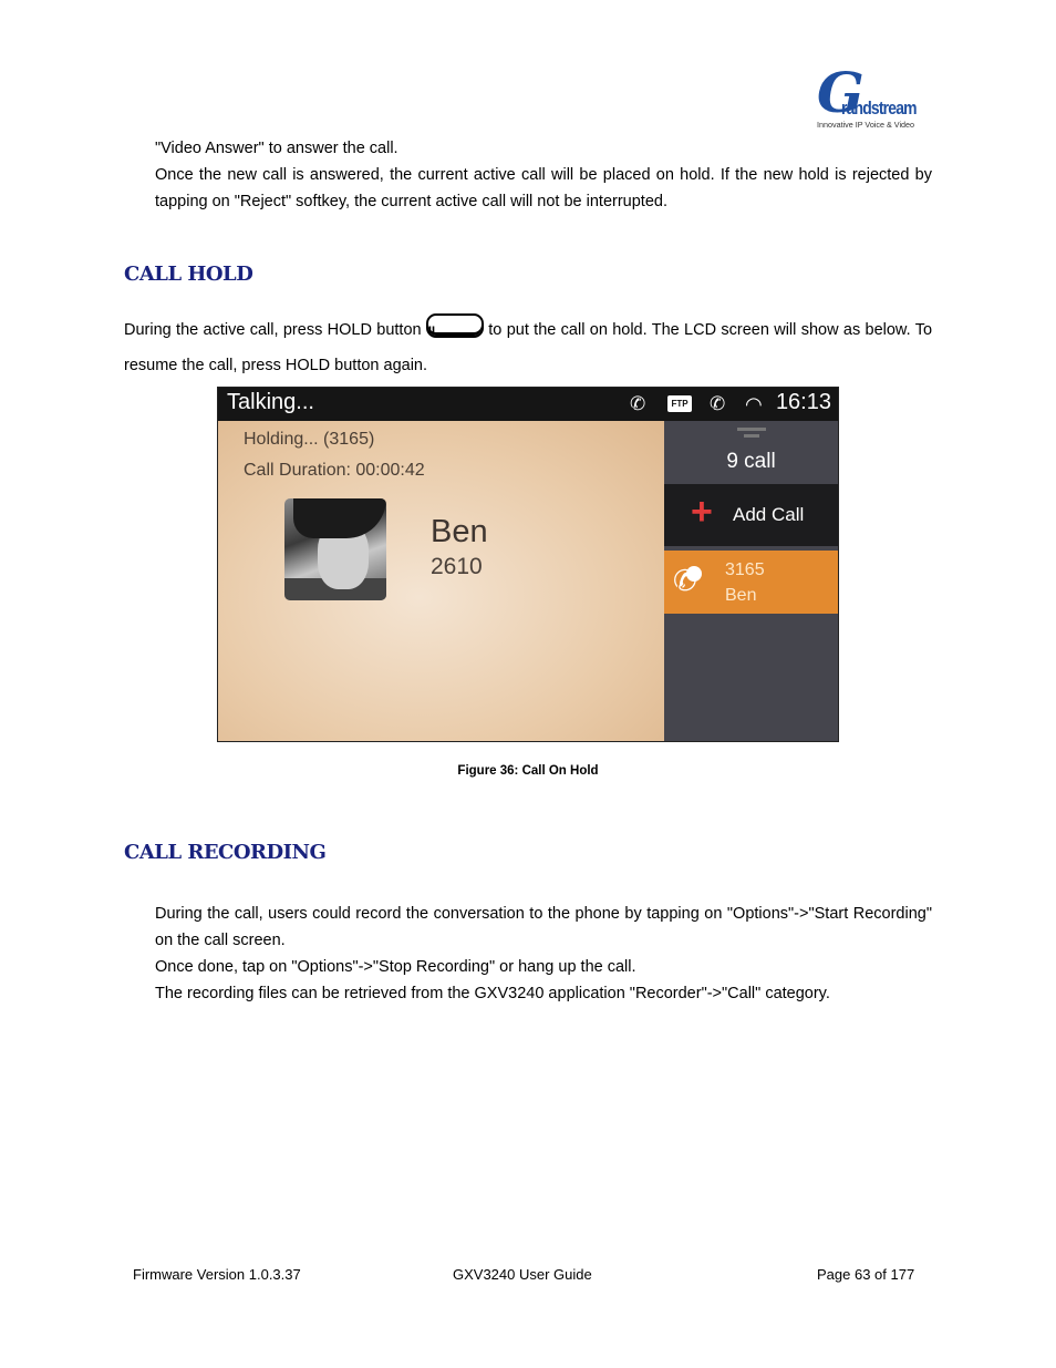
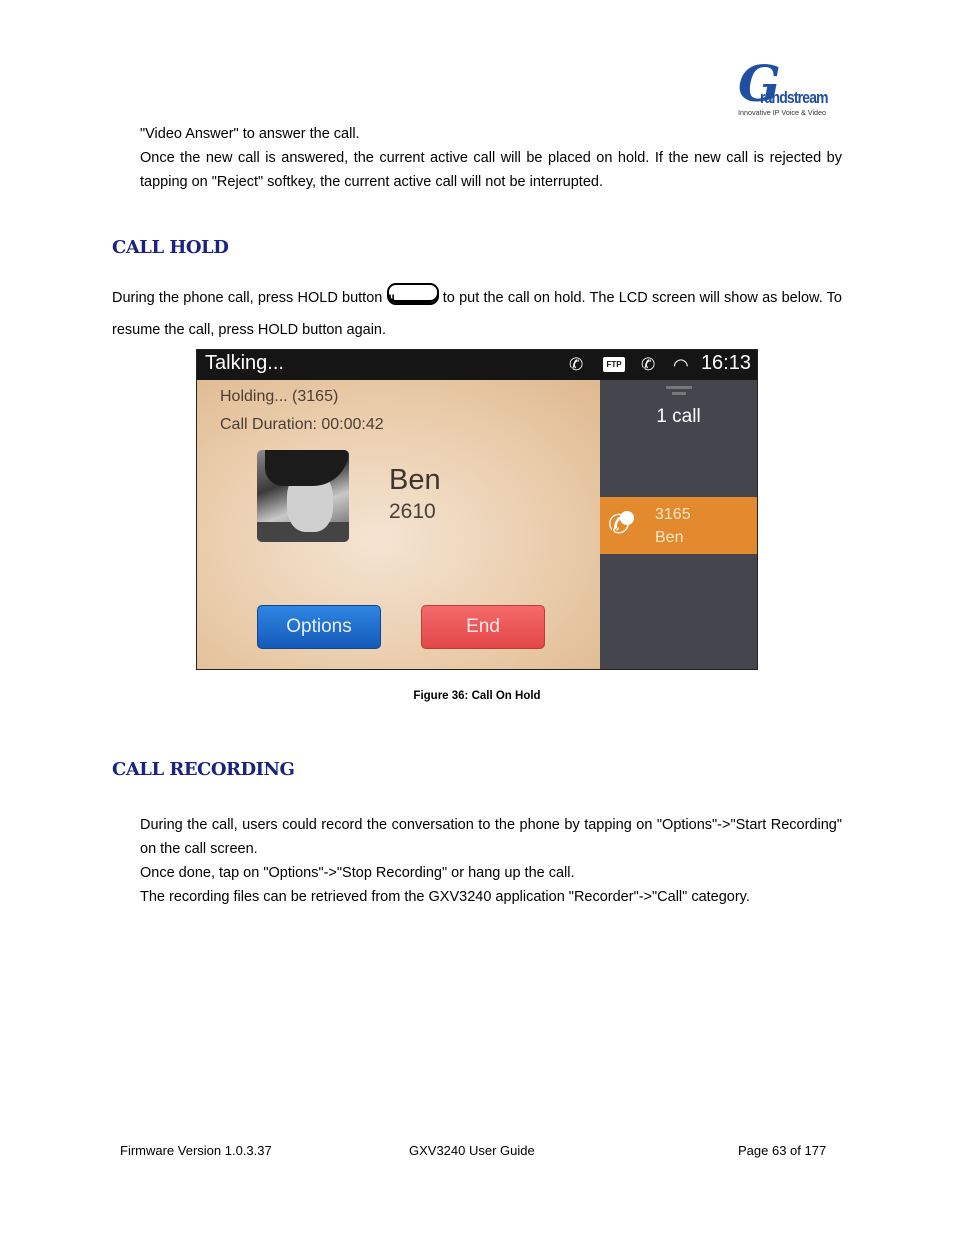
  G
  randstream
  Innovative IP Voice & Video
  "Video Answer" to answer the call.
- Once the new call is answered, the current active call will be placed on hold. If the new hold is rejected by tapping on "Reject" softkey, the current active call will not be interrupted.
+ Once the new call is answered, the current active call will be placed on hold. If the new call is rejected by tapping on "Reject" softkey, the current active call will not be interrupted.
  CALL HOLD
- During the active call, press HOLD button
+ During the phone call, press HOLD button
  II
  to put the call on hold. The LCD screen will show as below. To resume the call, press HOLD button again.
  Talking...
  ✆
  FTP
  ✆
  ◠
  16:13
  Holding... (3165)
  Call Duration: 00:00:42
  Ben
  2610
+ Options
+ End
- 9 call
+ 1 call
- +
- Add Call
  ✆
  3165
  Ben
  Figure 36: Call On Hold
  CALL RECORDING
  During the call, users could record the conversation to the phone by tapping on "Options"->"Start Recording" on the call screen.
  Once done, tap on "Options"->"Stop Recording" or hang up the call.
  The recording files can be retrieved from the GXV3240 application "Recorder"->"Call" category.
  Firmware Version 1.0.3.37
  GXV3240 User Guide
  Page 63 of 177
